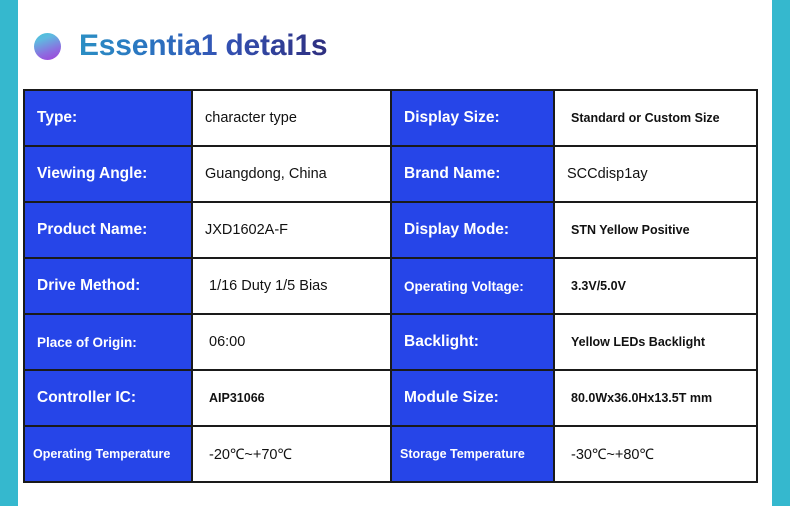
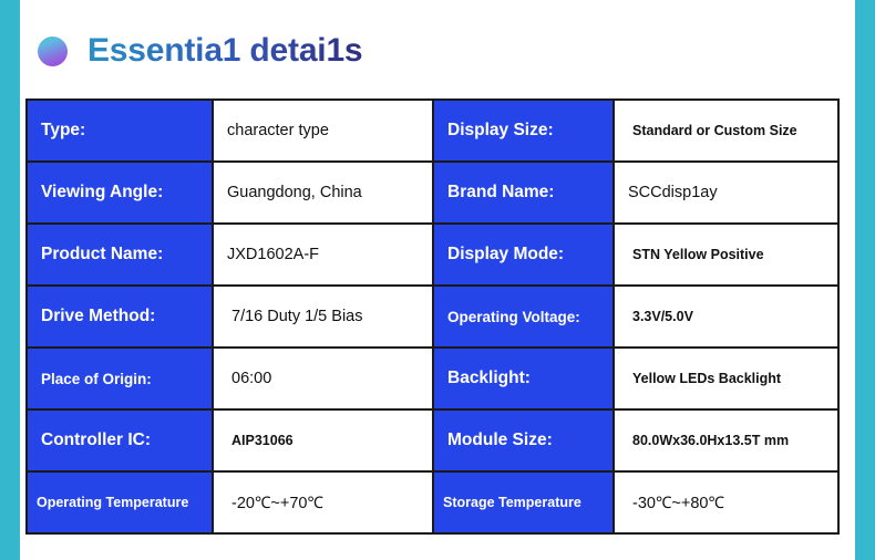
  Essentia1 detai1s
  Type:	character type	Display Size:	Standard or Custom Size
  Viewing Angle:	Guangdong, China	Brand Name:	SCCdisp1ay
  Product Name:	JXD1602A-F	Display Mode:	STN Yellow Positive
- Drive Method:	1/16 Duty 1/5 Bias	Operating Voltage:	3.3V/5.0V
+ Drive Method:	7/16 Duty 1/5 Bias	Operating Voltage:	3.3V/5.0V
  Place of Origin:	06:00	Backlight:	Yellow LEDs Backlight
  Controller IC:	AIP31066	Module Size:	80.0Wx36.0Hx13.5T mm
  Operating Temperature	-20℃~+70℃	Storage Temperature	-30℃~+80℃
